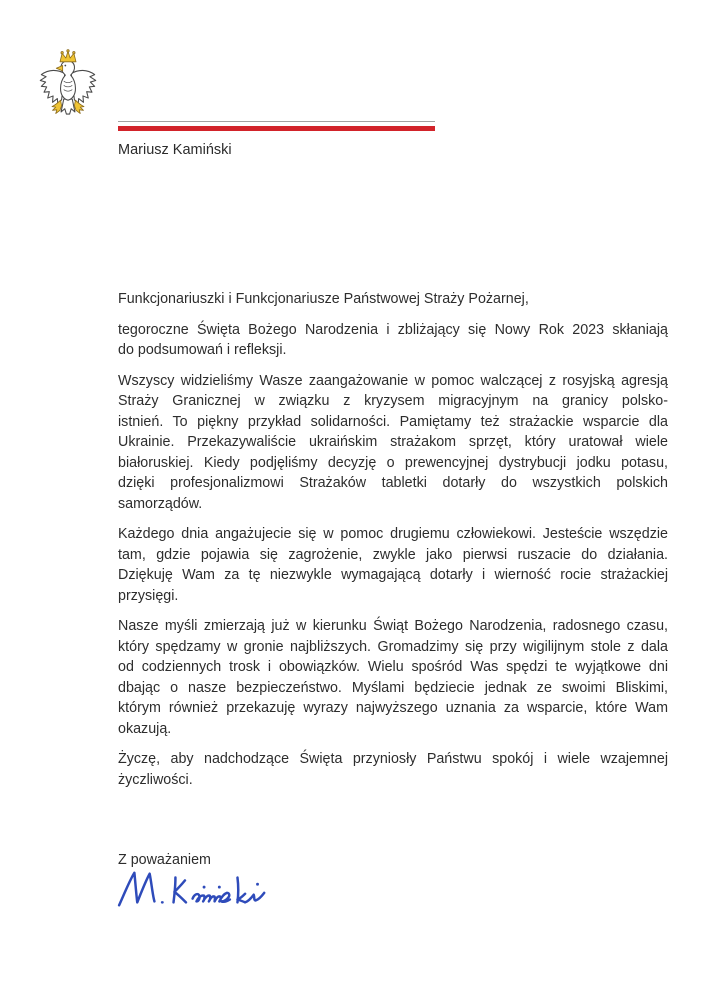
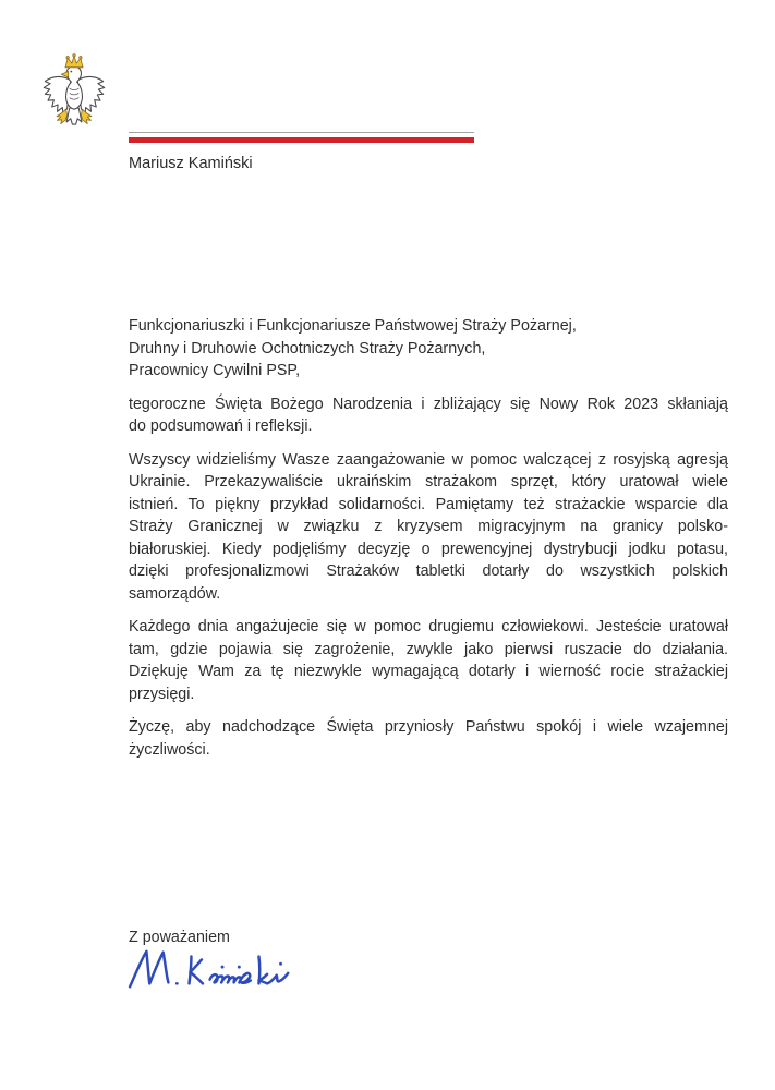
  Mariusz Kamiński
  Funkcjonariuszki i Funkcjonariusze Państwowej Straży Pożarnej,
+ Druhny i Druhowie Ochotniczych Straży Pożarnych,
+ Pracownicy Cywilni PSP,
  tegoroczne Święta Bożego Narodzenia i zbliżający się Nowy Rok 2023 skłaniają
  do podsumowań i refleksji.
  Wszyscy widzieliśmy Wasze zaangażowanie w pomoc walczącej z rosyjską agresją
- Straży Granicznej w związku z kryzysem migracyjnym na granicy polsko-
+ Ukrainie. Przekazywaliście ukraińskim strażakom sprzęt, który uratował wiele
  istnień. To piękny przykład solidarności. Pamiętamy też strażackie wsparcie dla
- Ukrainie. Przekazywaliście ukraińskim strażakom sprzęt, który uratował wiele
+ Straży Granicznej w związku z kryzysem migracyjnym na granicy polsko-
  białoruskiej. Kiedy podjęliśmy decyzję o prewencyjnej dystrybucji jodku potasu,
  dzięki profesjonalizmowi Strażaków tabletki dotarły do wszystkich polskich
  samorządów.
- Każdego dnia angażujecie się w pomoc drugiemu człowiekowi. Jesteście wszędzie
+ Każdego dnia angażujecie się w pomoc drugiemu człowiekowi. Jesteście uratował
  tam, gdzie pojawia się zagrożenie, zwykle jako pierwsi ruszacie do działania.
  Dziękuję Wam za tę niezwykle wymagającą dotarły i wierność rocie strażackiej
  przysięgi.
- Nasze myśli zmierzają już w kierunku Świąt Bożego Narodzenia, radosnego czasu,
- który spędzamy w gronie najbliższych. Gromadzimy się przy wigilijnym stole z dala
- od codziennych trosk i obowiązków. Wielu spośród Was spędzi te wyjątkowe dni
- dbając o nasze bezpieczeństwo. Myślami będziecie jednak ze swoimi Bliskimi,
- którym również przekazuję wyrazy najwyższego uznania za wsparcie, które Wam
- okazują.
  Życzę, aby nadchodzące Święta przyniosły Państwu spokój i wiele wzajemnej
  życzliwości.
  Z poważaniem
